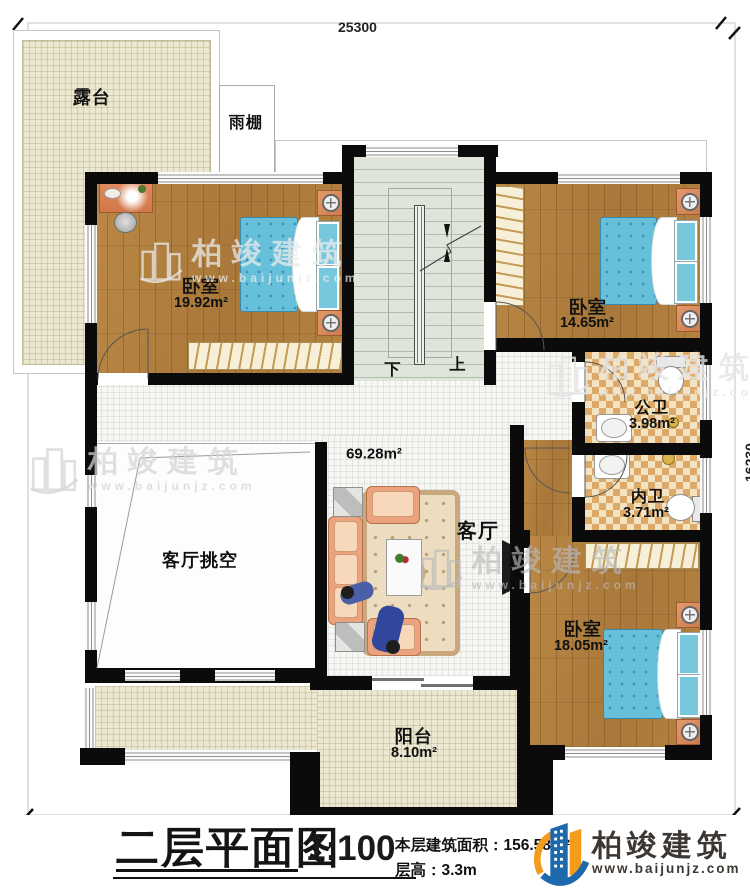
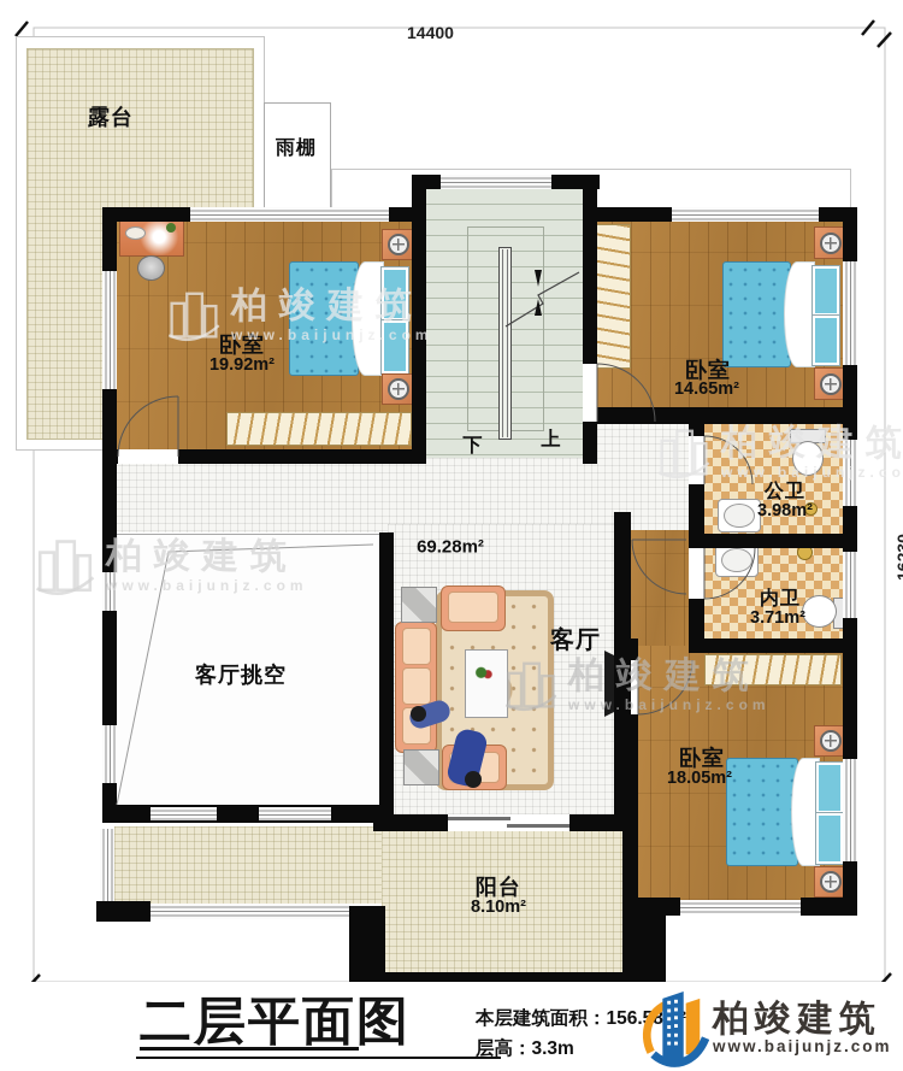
- 25300
+ 14400
  露台
  雨棚
  卧室
  19.92m²
  卧室
  14.65m²
  公卫
  3.98m²
  内卫
  3.71m²
  卧室
  18.05m²
  客厅
  69.28m²
  客厅挑空
  阳台
  8.10m²
  下
  上
  柏竣建筑
  www.baijunjz.com
  柏竣建筑
  www.baijunjz.co
  柏竣建筑
  www.baijunjz.com
  柏竣建筑
  www.baijunjz.com
  二层平面图
- 1:100
  本层建筑面积：156.8
  层高：3.3m
  柏竣建筑
  www.baijunjz.com
